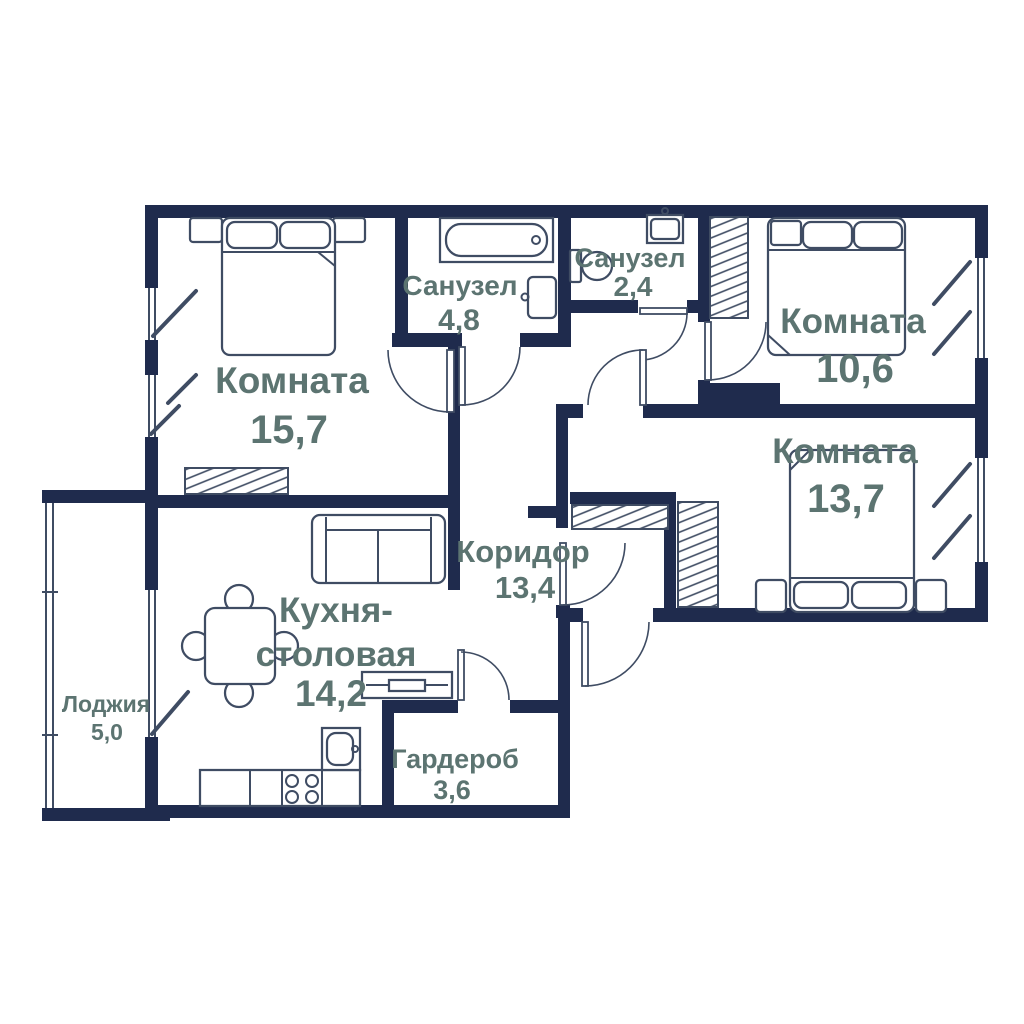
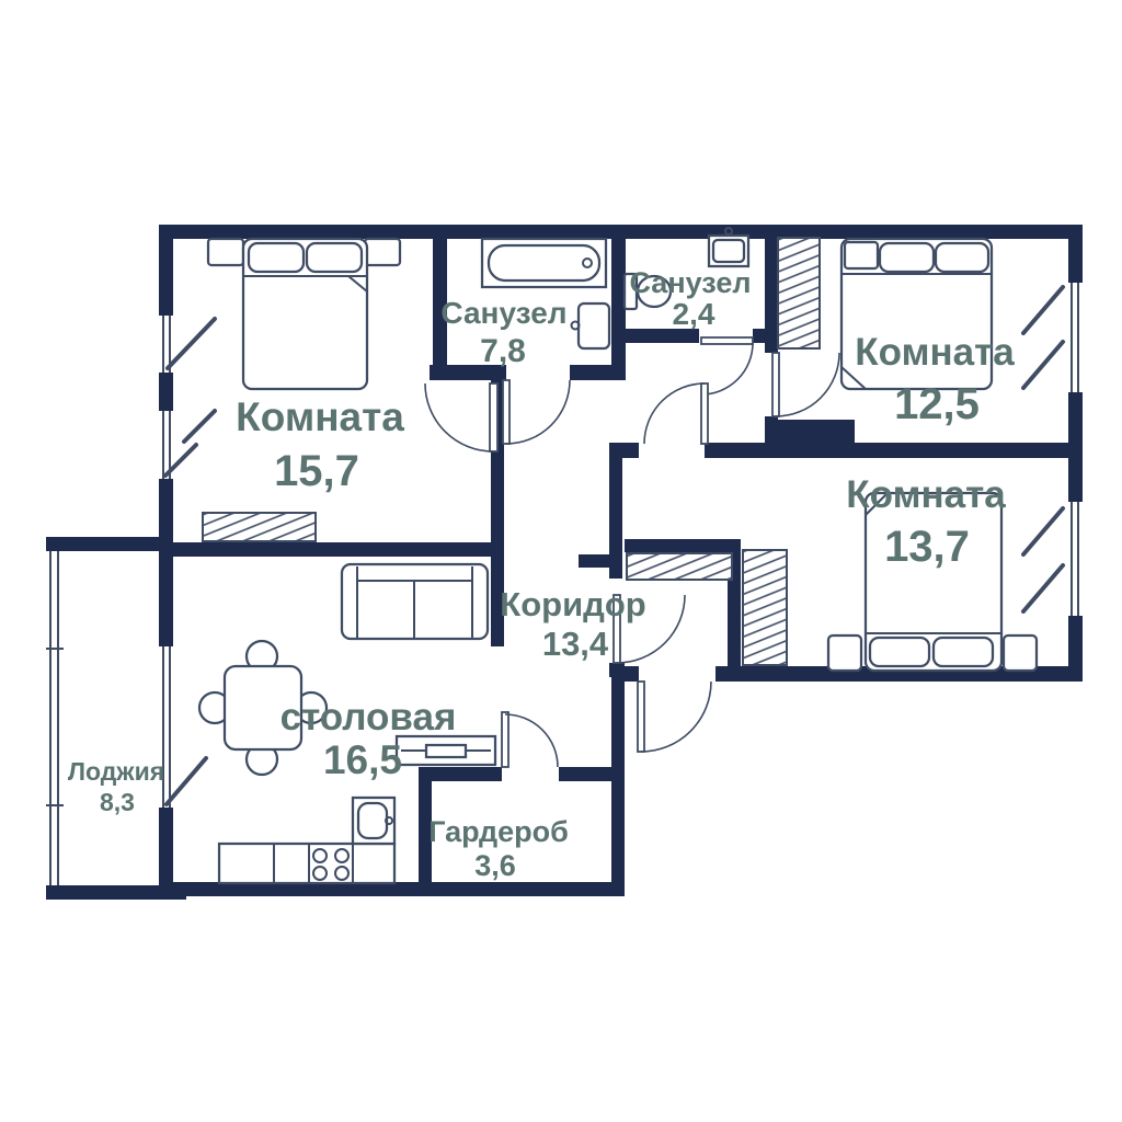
  Комната
  15,7
  Санузел
- 4,8
+ 7,8
  Санузел
  2,4
  Комната
- 10,6
+ 12,5
  Комната
  13,7
  Коридор
  13,4
- Кухня-
  столовая
- 14,2
+ 16,5
  Гардероб
  3,6
  Лоджия
- 5,0
+ 8,3
